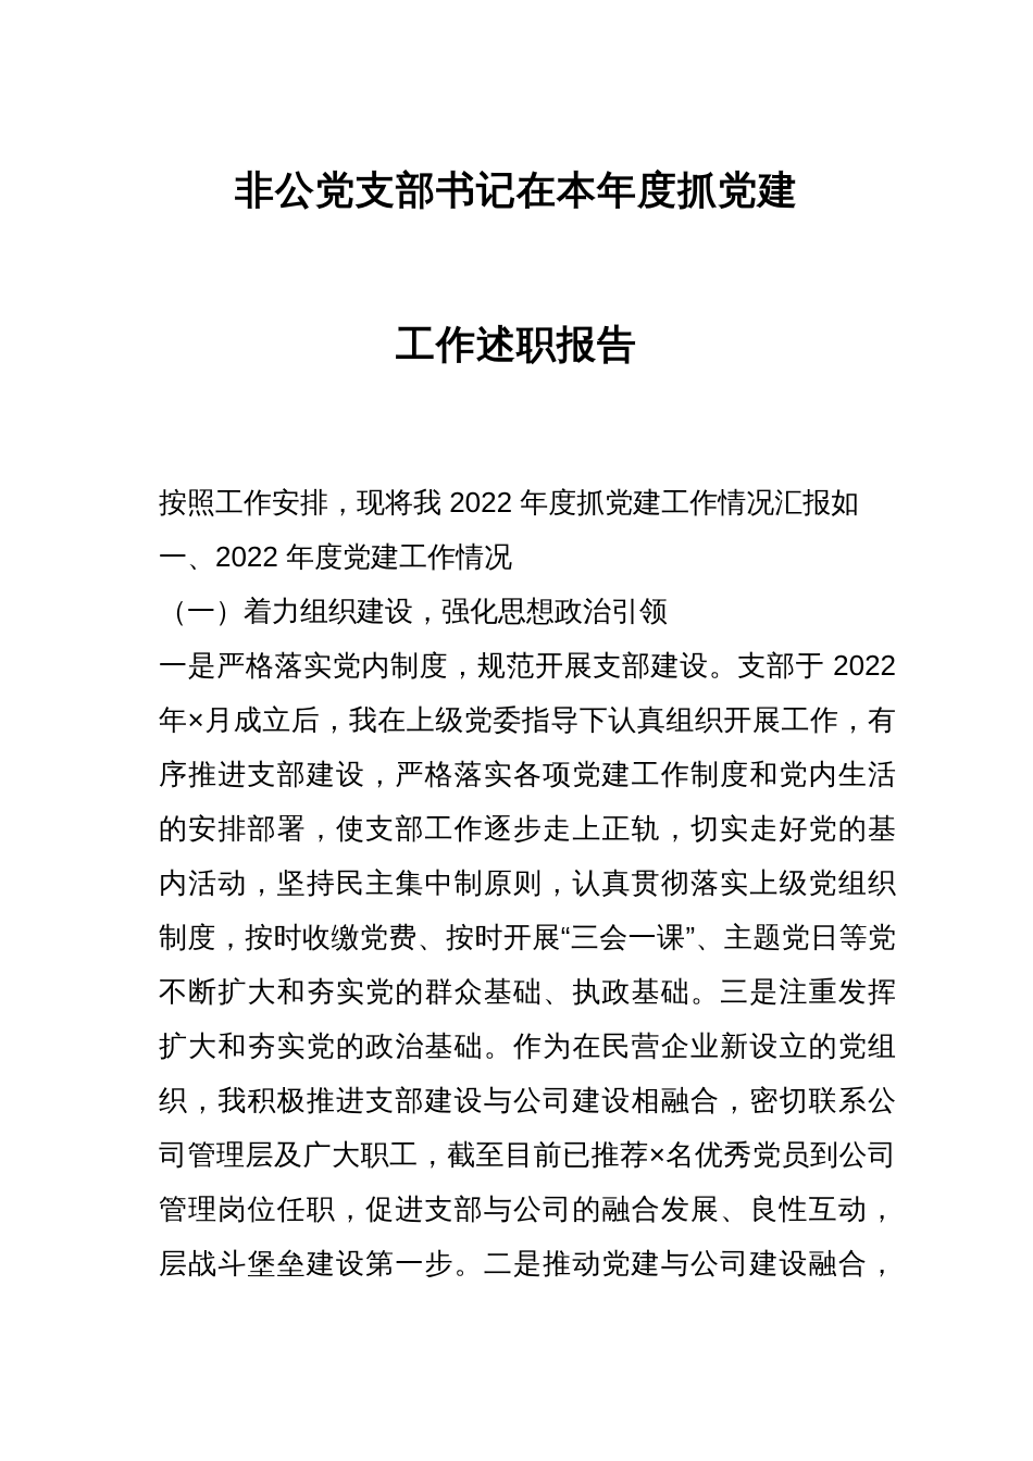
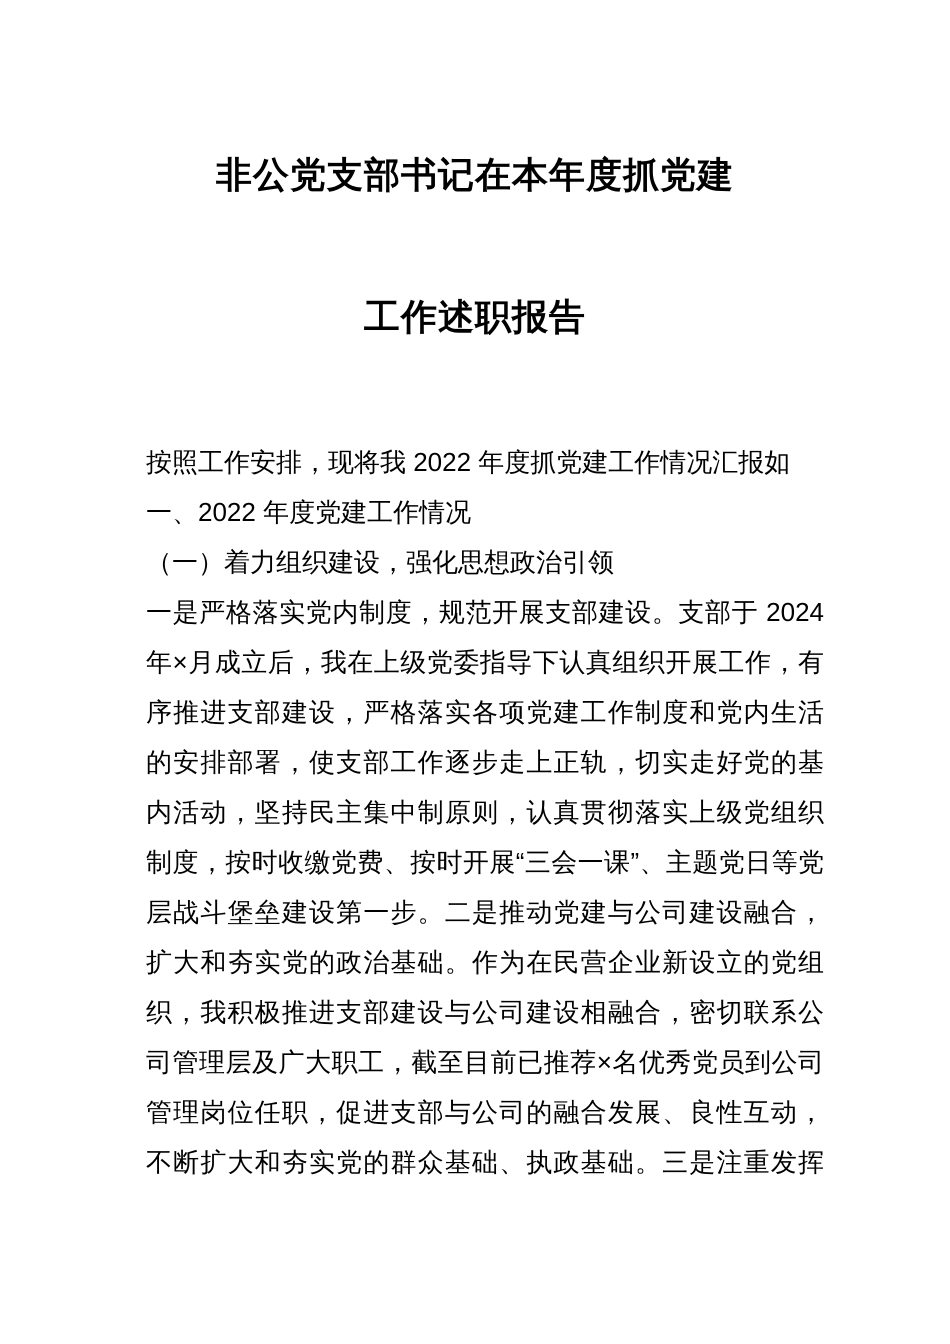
  非公党支部书记在本年度抓党建
  工作述职报告
  按照工作安排，现将我 2022 年度抓党建工作情况汇报如
  一、2022 年度党建工作情况
  （一）着力组织建设，强化思想政治引领
- 一是严格落实党内制度，规范开展支部建设。支部于 2022
+ 一是严格落实党内制度，规范开展支部建设。支部于 2024
  年×月成立后，我在上级党委指导下认真组织开展工作，有
  序推进支部建设，严格落实各项党建工作制度和党内生活
  的安排部署，使支部工作逐步走上正轨，切实走好党的基
  内活动，坚持民主集中制原则，认真贯彻落实上级党组织
  制度，按时收缴党费、按时开展“三会一课”、主题党日等党
- 不断扩大和夯实党的群众基础、执政基础。三是注重发挥
+ 层战斗堡垒建设第一步。二是推动党建与公司建设融合，
  扩大和夯实党的政治基础。作为在民营企业新设立的党组
  织，我积极推进支部建设与公司建设相融合，密切联系公
  司管理层及广大职工，截至目前已推荐×名优秀党员到公司
  管理岗位任职，促进支部与公司的融合发展、良性互动，
- 层战斗堡垒建设第一步。二是推动党建与公司建设融合，
+ 不断扩大和夯实党的群众基础、执政基础。三是注重发挥
